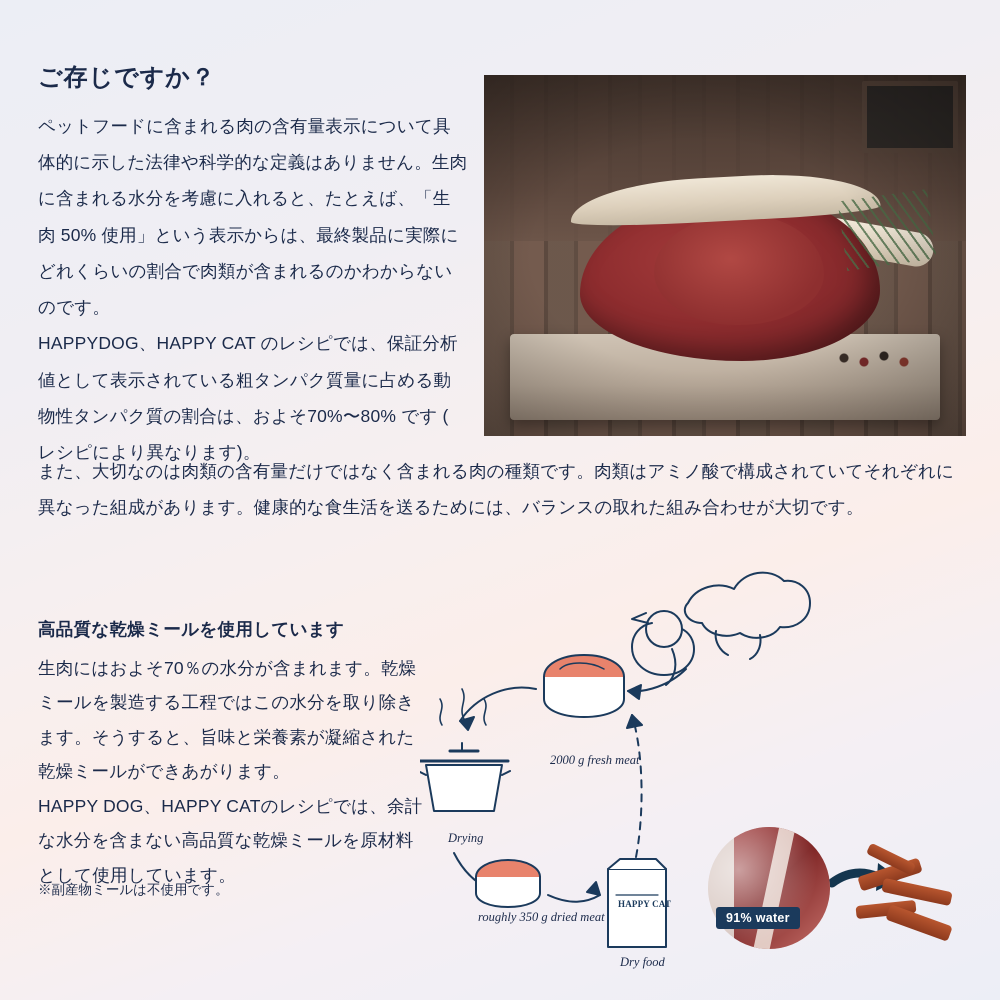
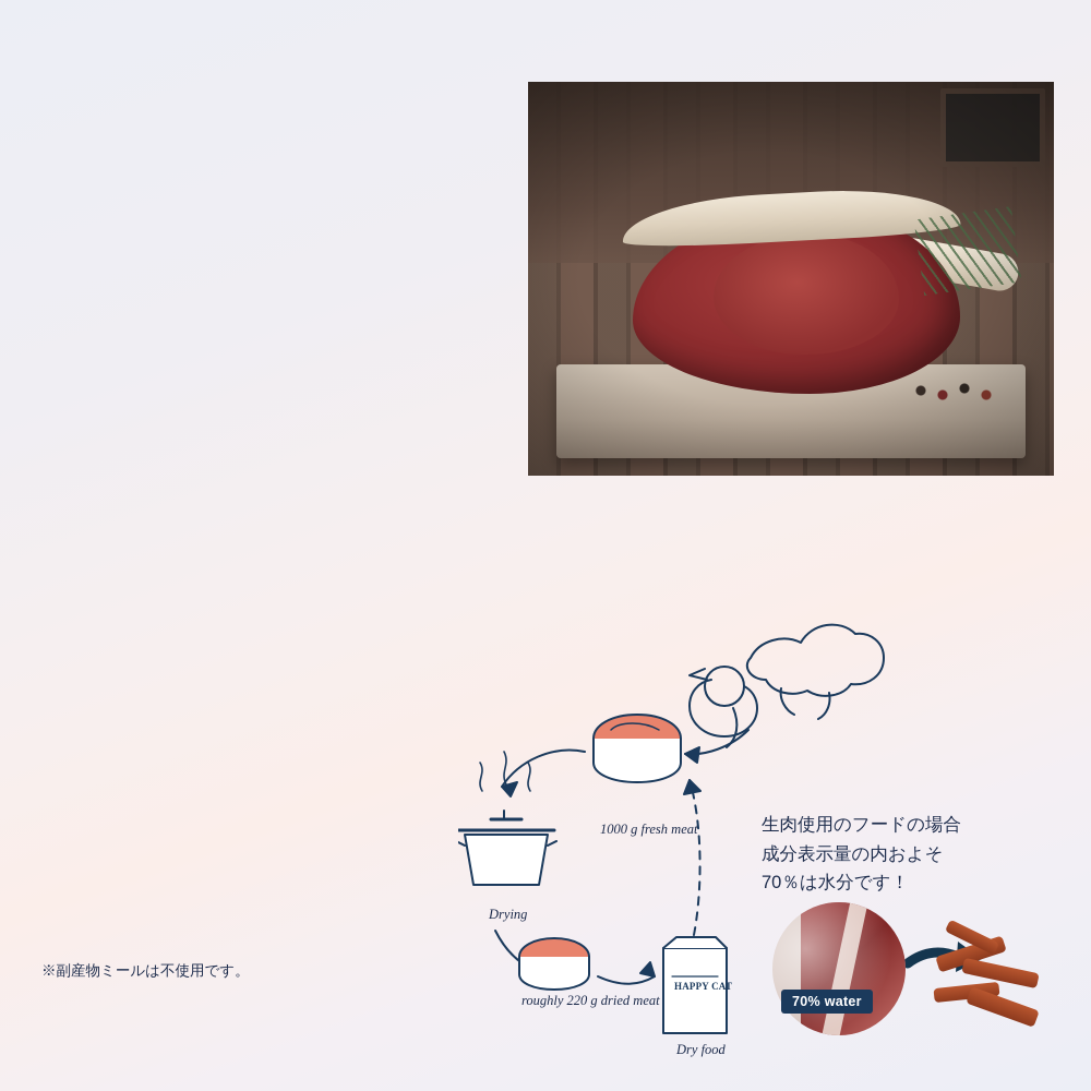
- ご存じですか？
- ペットフードに含まれる肉の含有量表示について具体的に示した法律や科学的な定義はありません。生肉に含まれる水分を考慮に入れると、たとえば、「生肉 50% 使用」という表示からは、最終製品に実際にどれくらいの割合で肉類が含まれるのかわからないのです。
- HAPPYDOG、HAPPY CAT のレシピでは、保証分析値として表示されている粗タンパク質量に占める動物性タンパク質の割合は、およそ70%〜80% です ( レシピにより異なります)。
- また、大切なのは肉類の含有量だけではなく含まれる肉の種類です。肉類はアミノ酸で構成されていてそれぞれに異なった組成があります。健康的な食生活を送るためには、バランスの取れた組み合わせが大切です。
- 高品質な乾燥ミールを使用しています
- 生肉にはおよそ70％の水分が含まれます。乾燥ミールを製造する工程ではこの水分を取り除きます。そうすると、旨味と栄養素が凝縮された乾燥ミールができあがります。
- HAPPY DOG、HAPPY CATのレシピでは、余計な水分を含まない高品質な乾燥ミールを原材料として使用しています。
  ※副産物ミールは不使用です。
- 2000 g fresh meat
+ 1000 g fresh meat
  Drying
- roughly 350 g dried meat
+ roughly 220 g dried meat
  Dry food
  HAPPY CAT
+ 生肉使用のフードの場合
+ 成分表示量の内およそ
+ 70％は水分です！
- 91% water
+ 70% water
